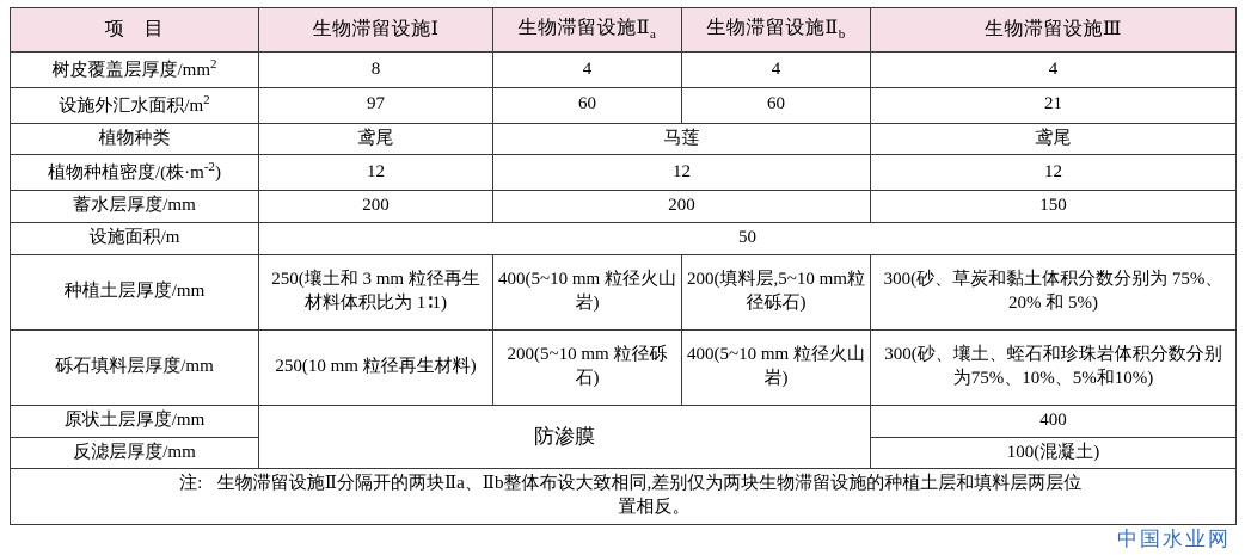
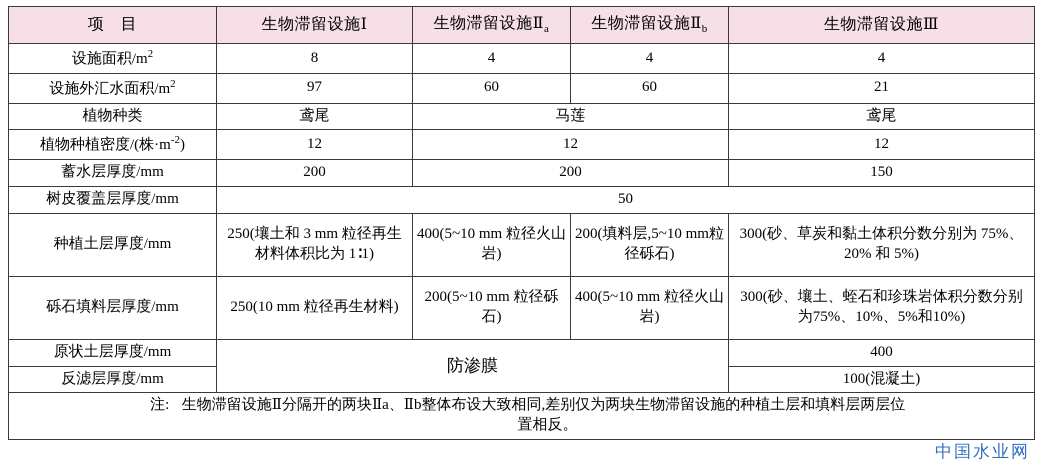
  项 目	生物滞留设施Ⅰ	生物滞留设施Ⅱa	生物滞留设施Ⅱb	生物滞留设施Ⅲ
- 树皮覆盖层厚度/mm2	8	4	4	4
+ 设施面积/m2	8	4	4	4
  设施外汇水面积/m2	97	60	60	21
  植物种类	鸢尾	马莲	鸢尾
  植物种植密度/(株·m-2)	12	12	12
  蓄水层厚度/mm	200	200	150
- 设施面积/m	50
+ 树皮覆盖层厚度/mm	50
  种植土层厚度/mm	250(壤土和 3 mm 粒径再生材料体积比为 1∶1)	400(5~10 mm 粒径火山岩)	200(填料层,5~10 mm粒径砾石)	300(砂、草炭和黏土体积分数分别为 75%、20% 和 5%)
  砾石填料层厚度/mm	250(10 mm 粒径再生材料)	200(5~10 mm 粒径砾石)	400(5~10 mm 粒径火山岩)	300(砂、壤土、蛭石和珍珠岩体积分数分别为75%、10%、5%和10%)
  原状土层厚度/mm	防渗膜	400
  反滤层厚度/mm	100(混凝土)
  注: 生物滞留设施Ⅱ分隔开的两块Ⅱa、Ⅱb整体布设大致相同,差别仅为两块生物滞留设施的种植土层和填料层两层位 置相反。
  中国水业网
